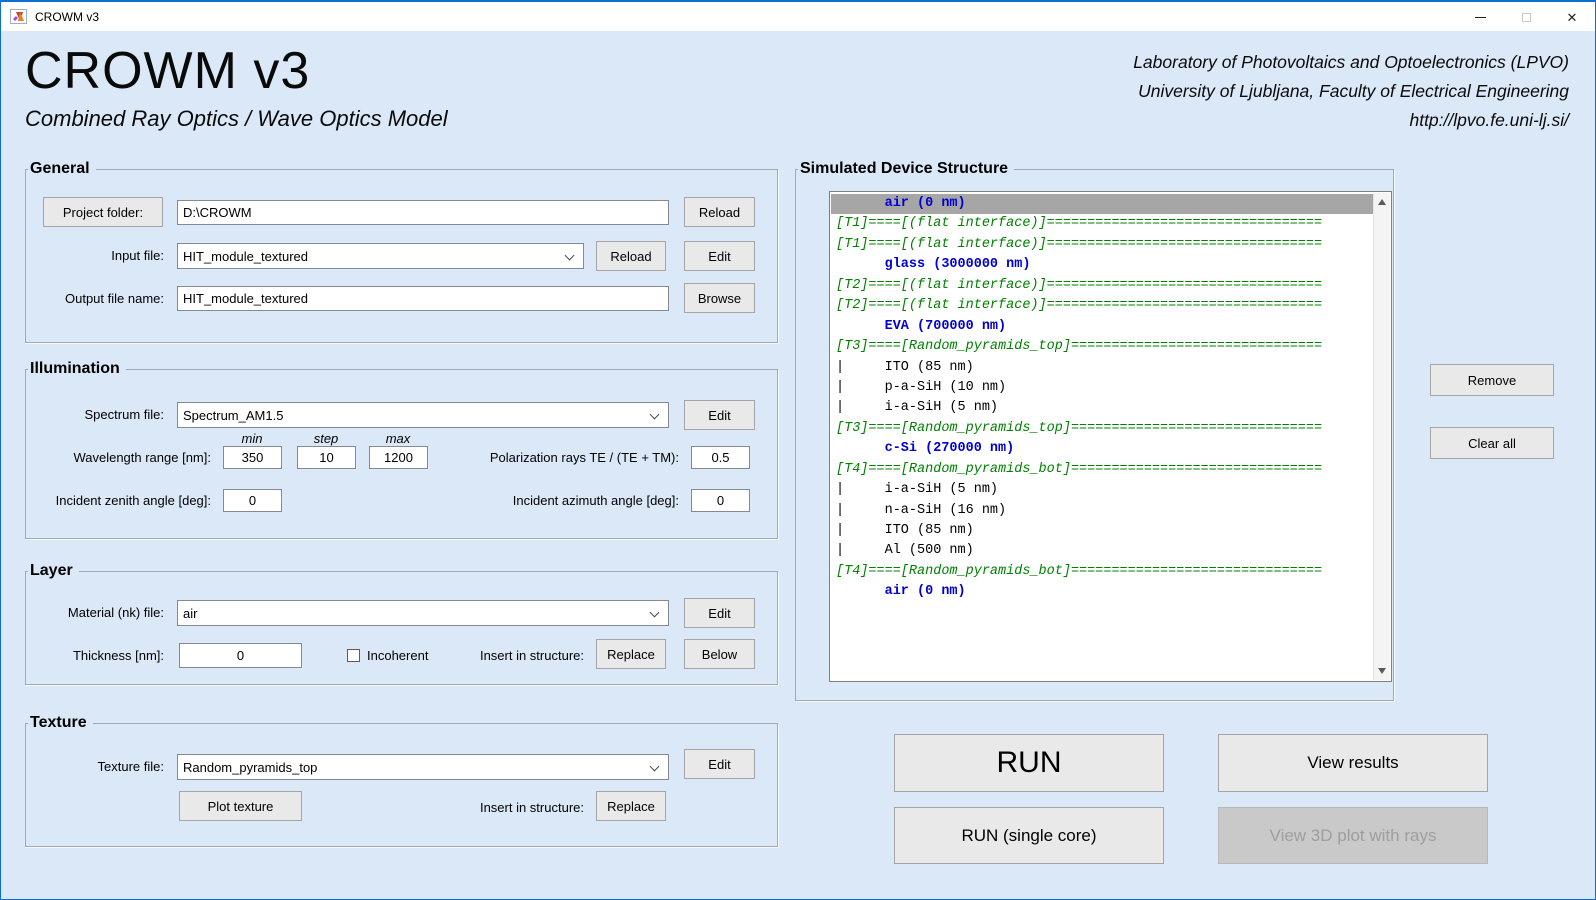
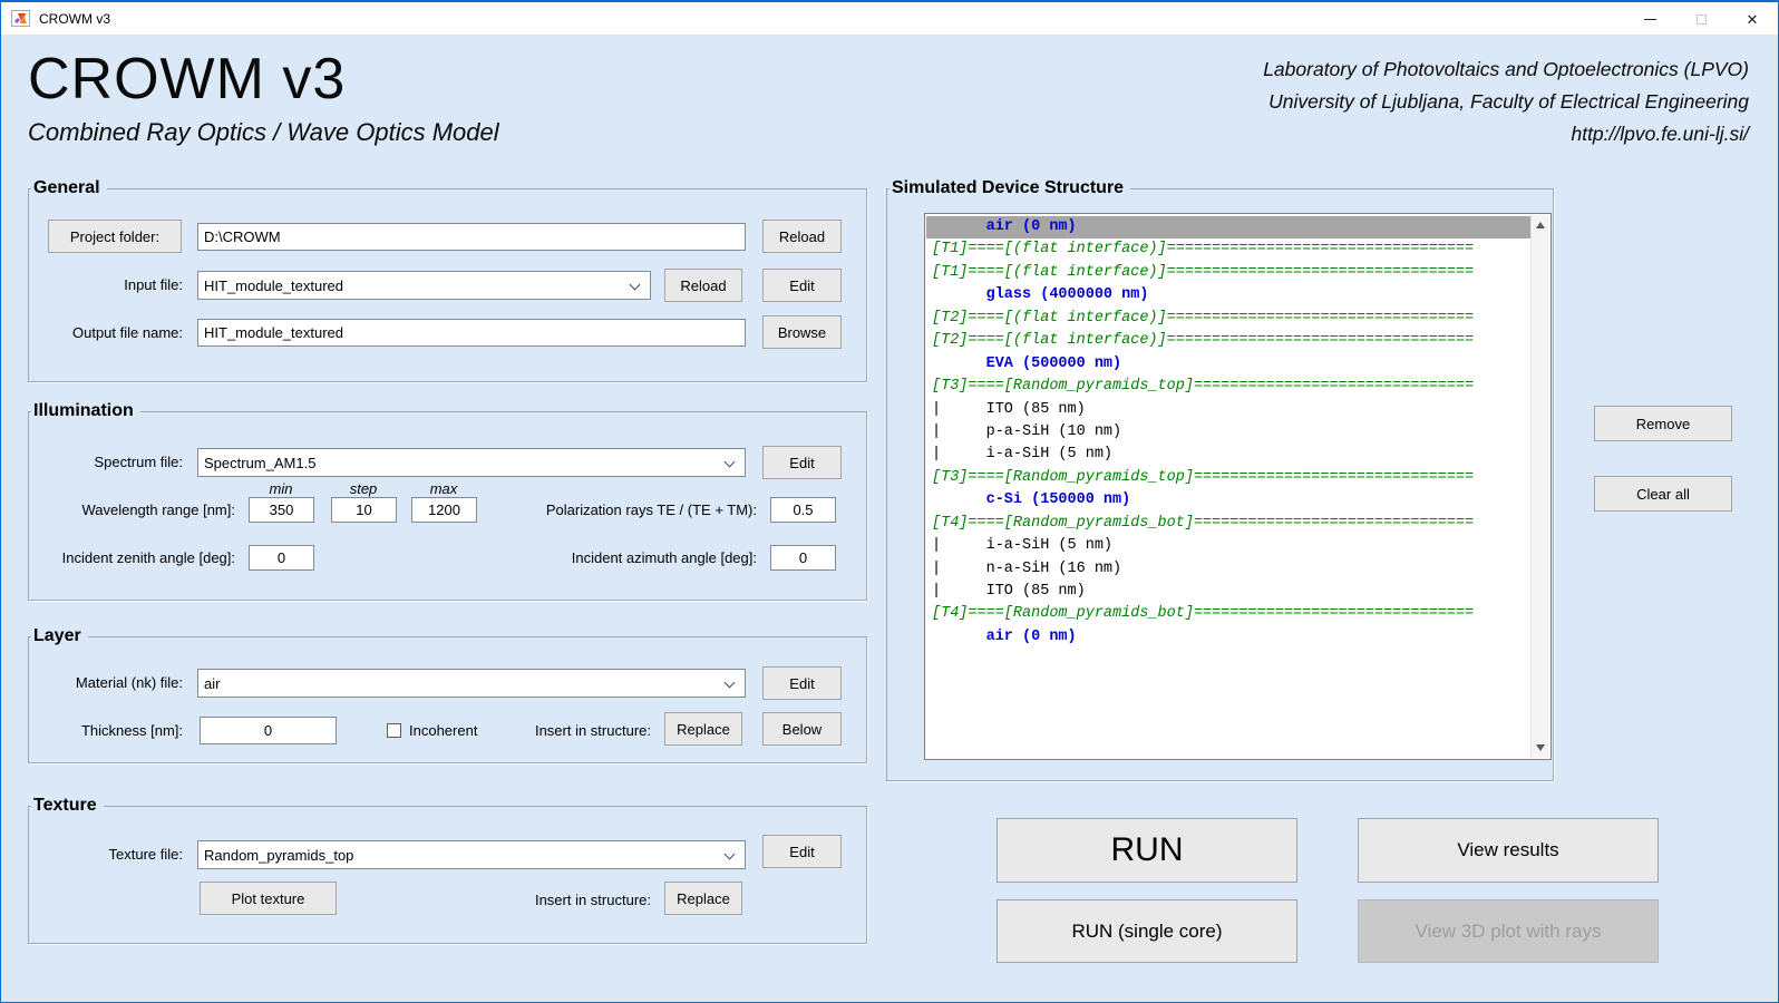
  CROWM v3
  ✕
  CROWM v3
  Combined Ray Optics / Wave Optics Model
  Laboratory of Photovoltaics and Optoelectronics (LPVO)
  University of Ljubljana, Faculty of Electrical Engineering
  http://lpvo.fe.uni-lj.si/
  General
  Project folder:
  D:\CROWM
  Reload
  Input file:
  HIT_module_textured
  Reload
  Edit
  Output file name:
  HIT_module_textured
  Browse
  Illumination
  Spectrum file:
  Spectrum_AM1.5
  Edit
  min
  step
  max
  Wavelength range [nm]:
  350
  10
  1200
  Polarization rays TE / (TE + TM):
  0.5
  Incident zenith angle [deg]:
  0
  Incident azimuth angle [deg]:
  0
  Layer
  Material (nk) file:
  air
  Edit
  Thickness [nm]:
  0
  Incoherent
  Insert in structure:
  Replace
  Below
  Texture
  Texture file:
  Random_pyramids_top
  Edit
  Plot texture
  Insert in structure:
  Replace
  Simulated Device Structure
  air (0 nm)
  [T1]====[(flat interface)]==================================
  [T1]====[(flat interface)]==================================
- glass (3000000 nm)
+ glass (4000000 nm)
  [T2]====[(flat interface)]==================================
  [T2]====[(flat interface)]==================================
- EVA (700000 nm)
+ EVA (500000 nm)
  [T3]====[Random_pyramids_top]===============================
  | ITO (85 nm)
  | p-a-SiH (10 nm)
  | i-a-SiH (5 nm)
  [T3]====[Random_pyramids_top]===============================
- c-Si (270000 nm)
+ c-Si (150000 nm)
  [T4]====[Random_pyramids_bot]===============================
  | i-a-SiH (5 nm)
  | n-a-SiH (16 nm)
  | ITO (85 nm)
- | Al (500 nm)
  [T4]====[Random_pyramids_bot]===============================
  air (0 nm)
  Remove
  Clear all
  RUN
  View results
  RUN (single core)
  View 3D plot with rays
